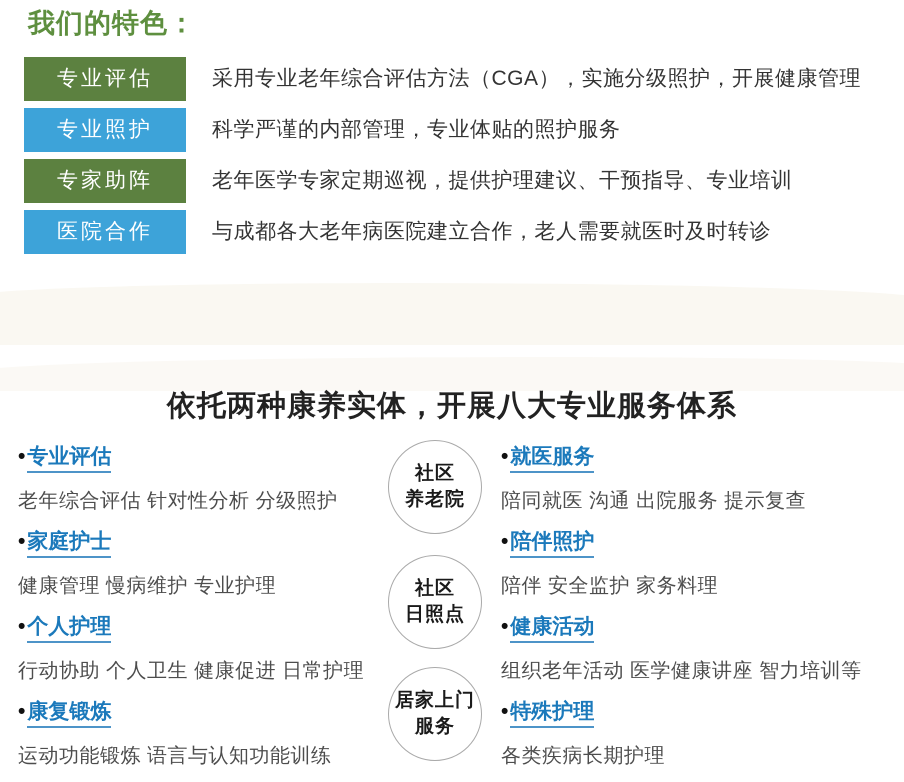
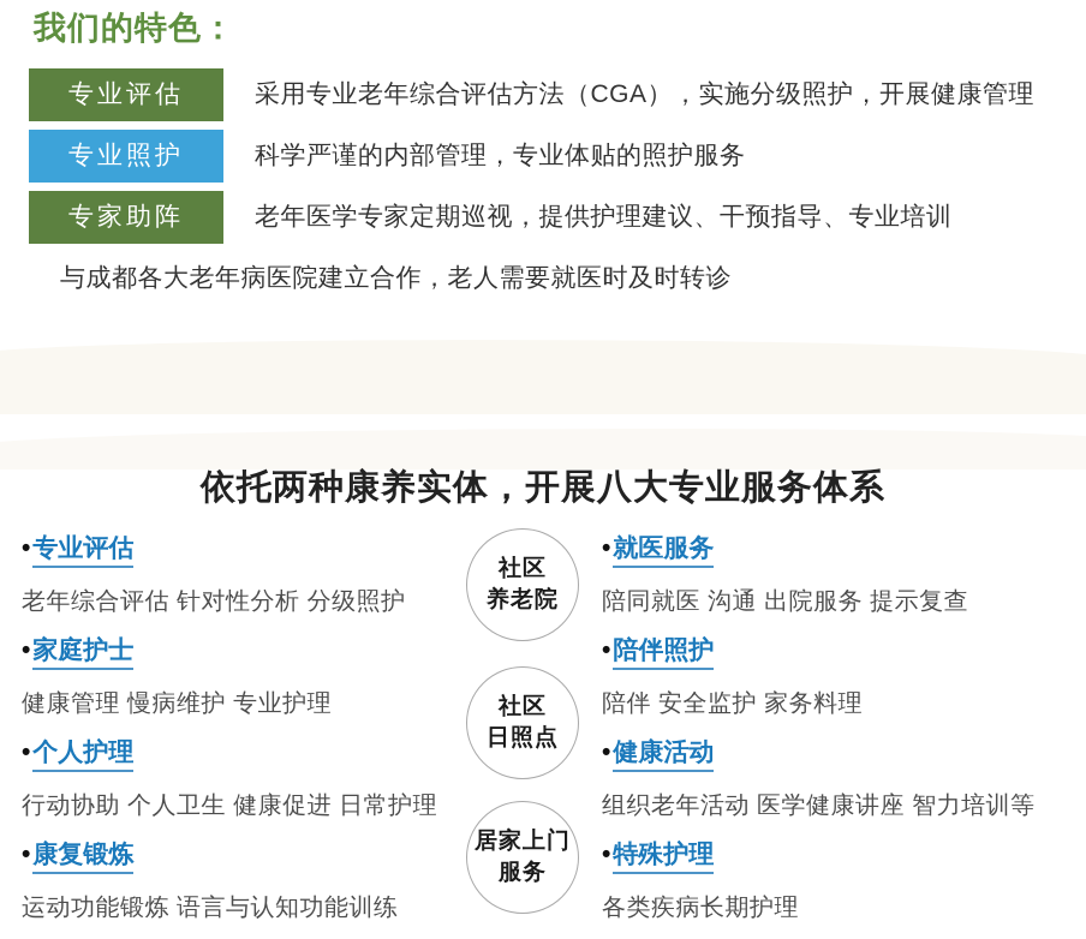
  我们的特色：
  专业评估
  采用专业老年综合评估方法（CGA），实施分级照护，开展健康管理
  专业照护
  科学严谨的内部管理，专业体贴的照护服务
  专家助阵
  老年医学专家定期巡视，提供护理建议、干预指导、专业培训
- 医院合作
  与成都各大老年病医院建立合作，老人需要就医时及时转诊
  依托两种康养实体，开展八大专业服务体系
  •专业评估
  老年综合评估 针对性分析 分级照护
  •家庭护士
  健康管理 慢病维护 专业护理
  •个人护理
  行动协助 个人卫生 健康促进 日常护理
  •康复锻炼
  运动功能锻炼 语言与认知功能训练
  社区
  养老院
  社区
  日照点
  居家上门
  服务
  •就医服务
  陪同就医 沟通 出院服务 提示复查
  •陪伴照护
  陪伴 安全监护 家务料理
  •健康活动
  组织老年活动 医学健康讲座 智力培训等
  •特殊护理
  各类疾病长期护理
